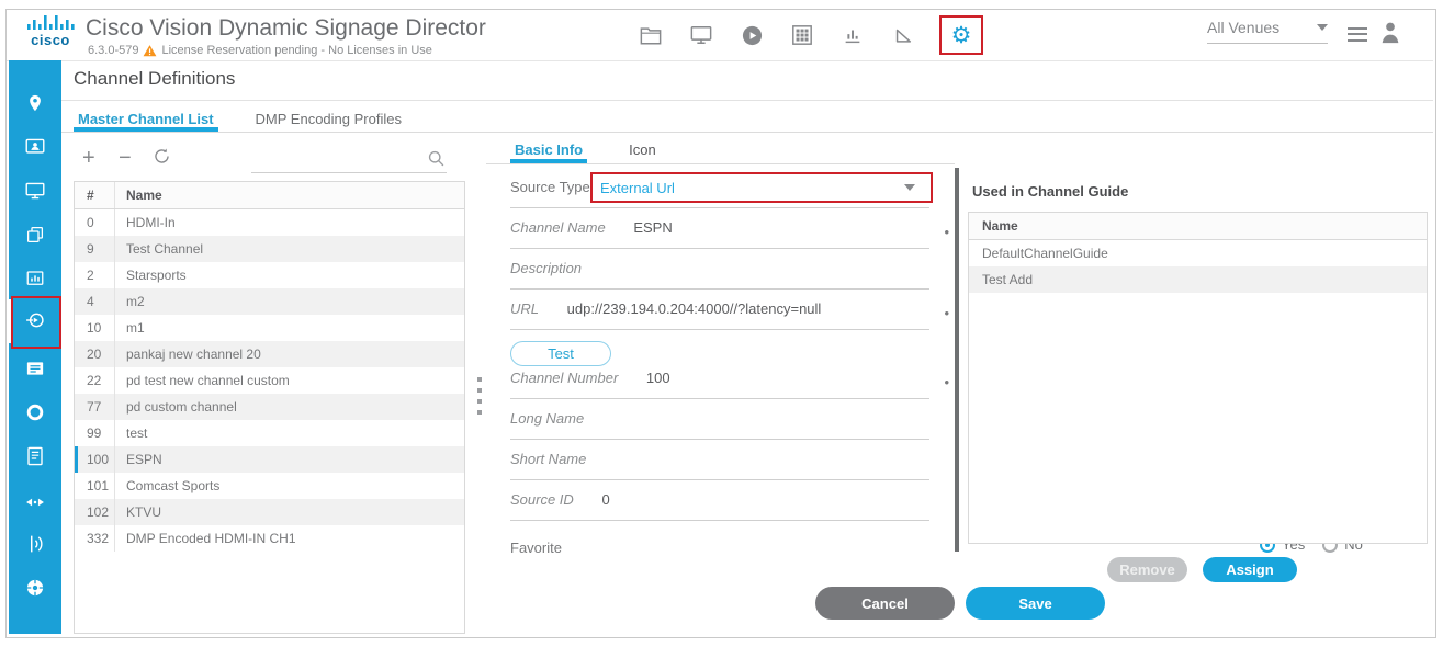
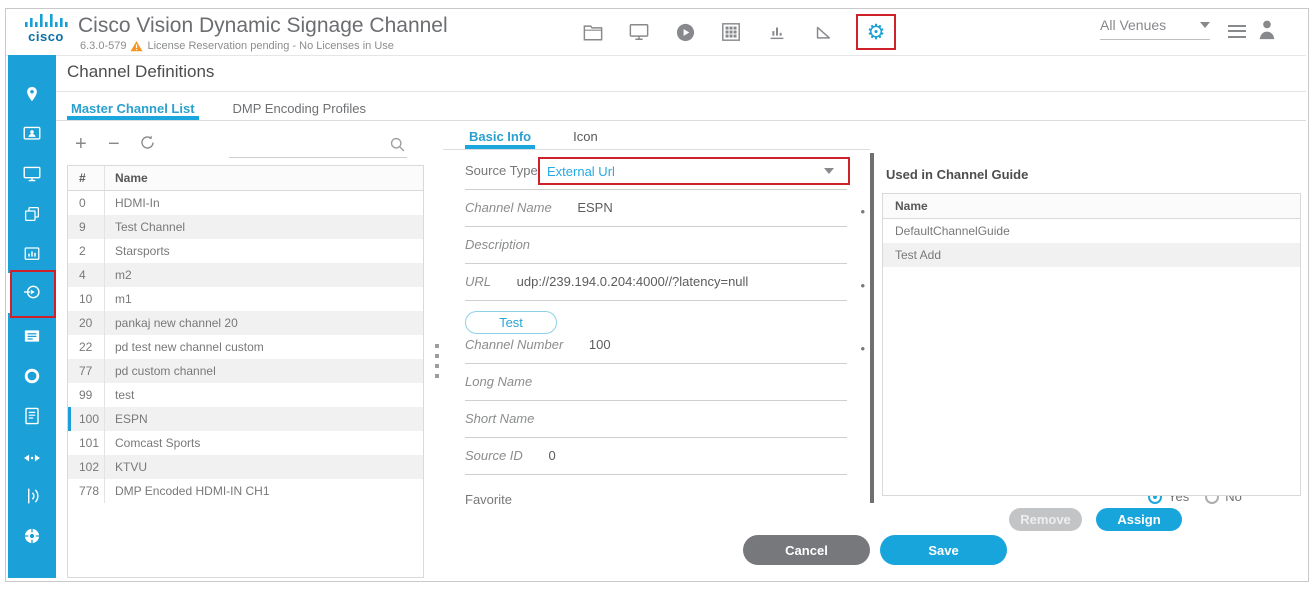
  cisco
- Cisco Vision Dynamic Signage Director
+ Cisco Vision Dynamic Signage Channel
  6.3.0-579
  License Reservation pending - No Licenses in Use
  ⚙
  All Venues
  Channel Definitions
  Master Channel List
  DMP Encoding Profiles
  +
  −
  #
  Name
  0
  HDMI-In
  9
  Test Channel
  2
  Starsports
  4
  m2
  10
  m1
  20
  pankaj new channel 20
  22
  pd test new channel custom
  77
  pd custom channel
  99
  test
  100
  ESPN
  101
  Comcast Sports
  102
  KTVU
- 332
+ 778
  DMP Encoded HDMI-IN CH1
  Basic Info
  Icon
  Source Type
  External Url
  Channel Name ESPN
  •
  Description
  URL udp://239.194.0.204:4000//?latency=null
  •
  Test
  Channel Number 100
  •
  Long Name
  Short Name
  Source ID 0
  Favorite
  Yes
  No
  Used in Channel Guide
  Name
  DefaultChannelGuide
  Test Add
  Remove
  Assign
  Cancel
  Save
